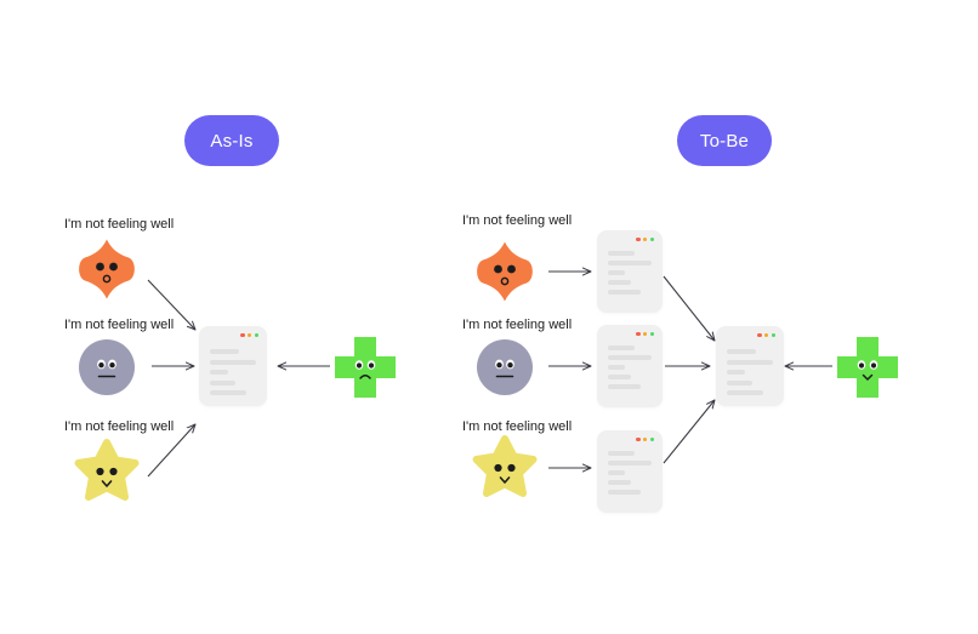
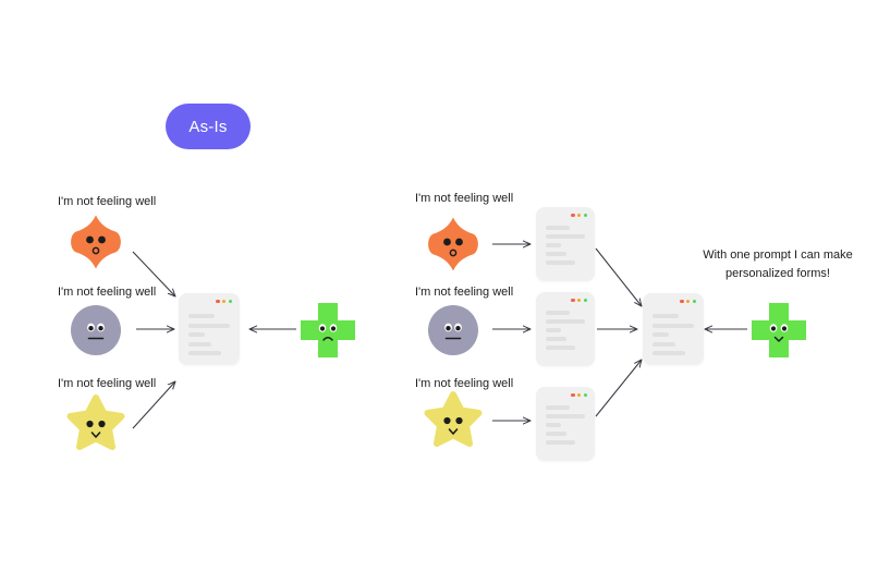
  As-Is
- To-Be
  I'm not feeling well
  I'm not feeling well
  I'm not feeling well
  I'm not feeling well
  I'm not feeling well
  I'm not feeling well
+ With one prompt I can make personalized forms!
